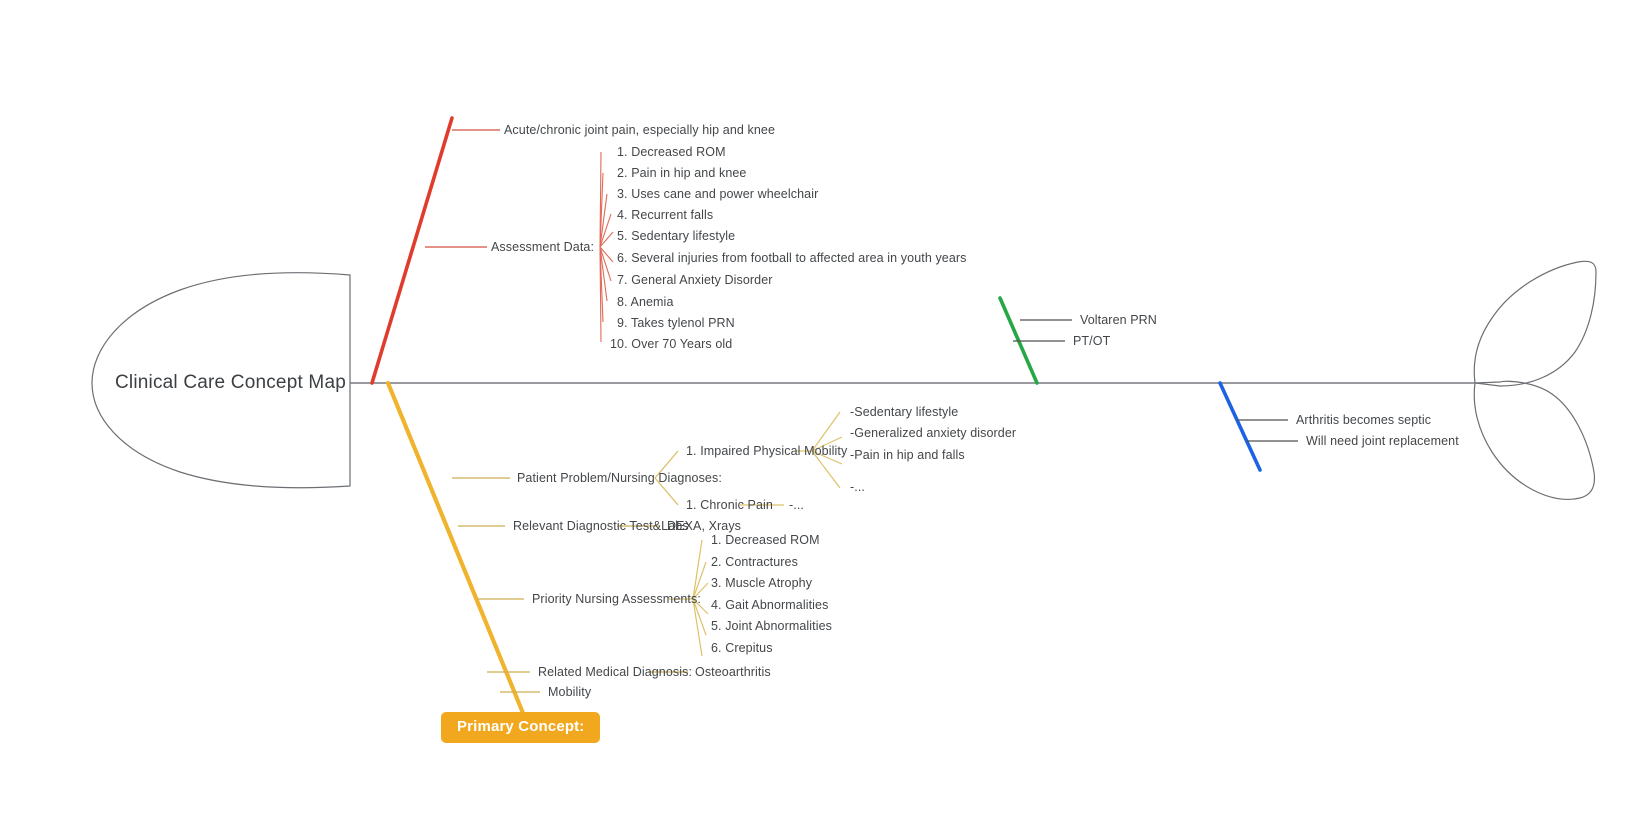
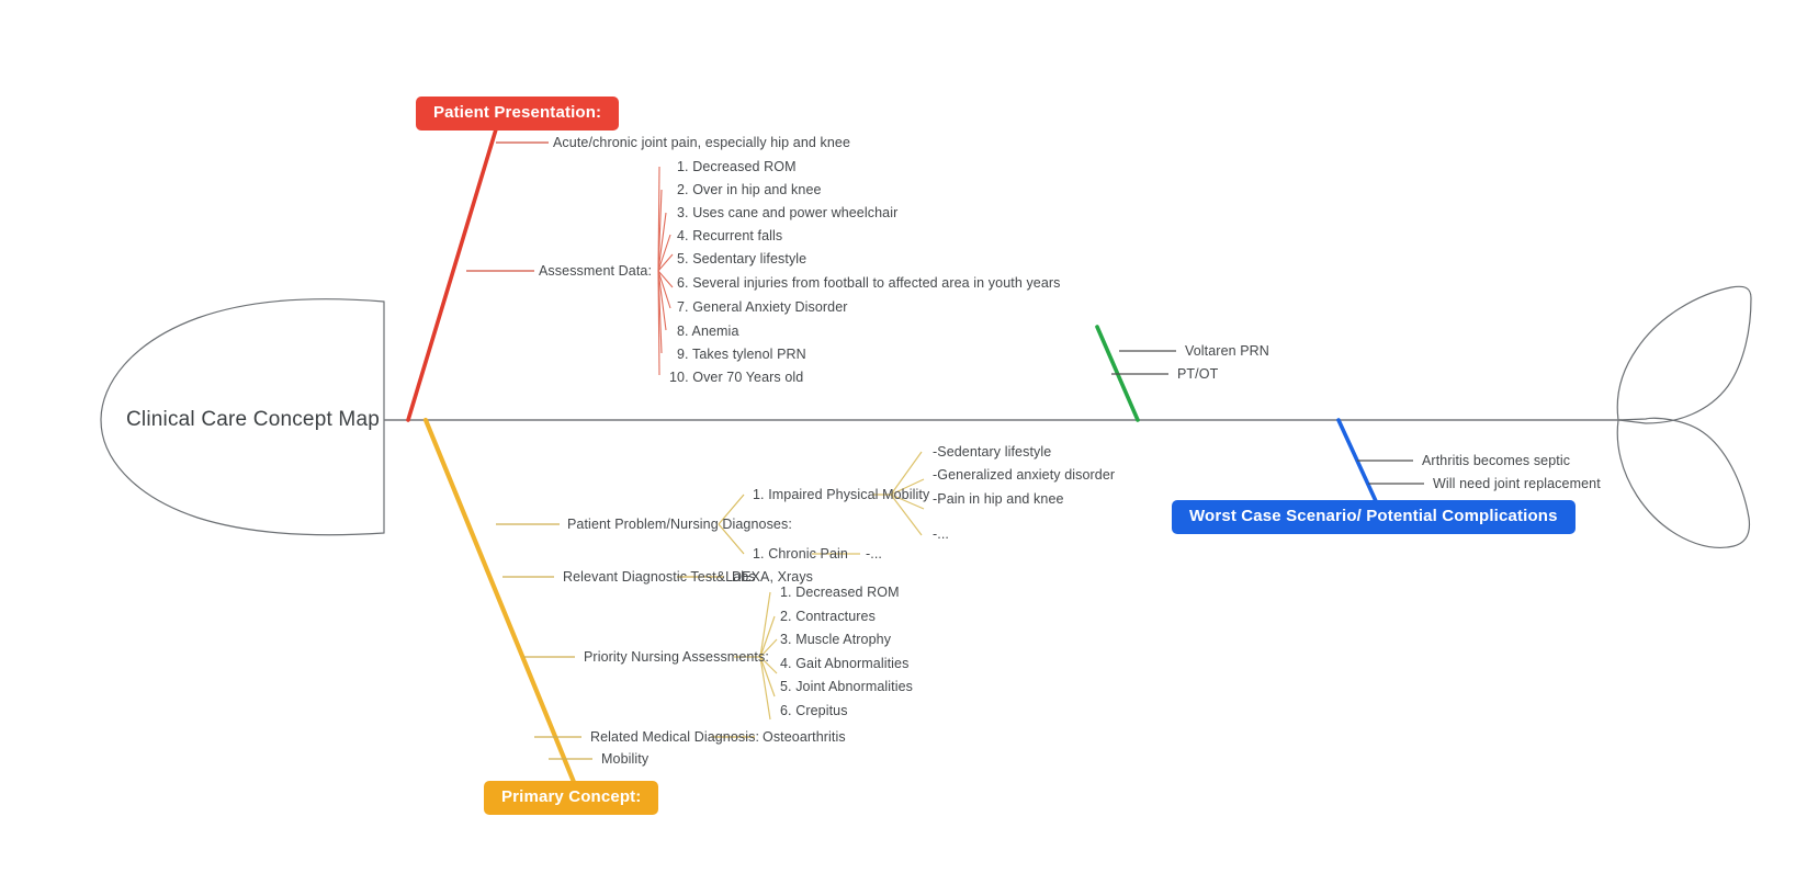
  Clinical Care Concept Map
+ Patient Presentation:
+ Worst Case Scenario/ Potential Complications
  Primary Concept:
  Acute/chronic joint pain, especially hip and knee
  Assessment Data:
  1. Decreased ROM
- 2. Pain in hip and knee
+ 2. Over in hip and knee
  3. Uses cane and power wheelchair
  4. Recurrent falls
  5. Sedentary lifestyle
  6. Several injuries from football to affected area in youth years
  7. General Anxiety Disorder
  8. Anemia
  9. Takes tylenol PRN
  10. Over 70 Years old
  Voltaren PRN
  PT/OT
  Arthritis becomes septic
  Will need joint replacement
  Patient Problem/Nursing Diagnoses:
  1. Impaired Physical Mobility
  1. Chronic Pain
  -Sedentary lifestyle
  -Generalized anxiety disorder
- -Pain in hip and falls
+ -Pain in hip and knee
  -...
  -...
  Relevant Diagnostic Test&Labs
  DEXA, Xrays
  Priority Nursing Assessments:
  1. Decreased ROM
  2. Contractures
  3. Muscle Atrophy
  4. Gait Abnormalities
  5. Joint Abnormalities
  6. Crepitus
  Related Medical Diagnosis:
  Osteoarthritis
  Mobility
